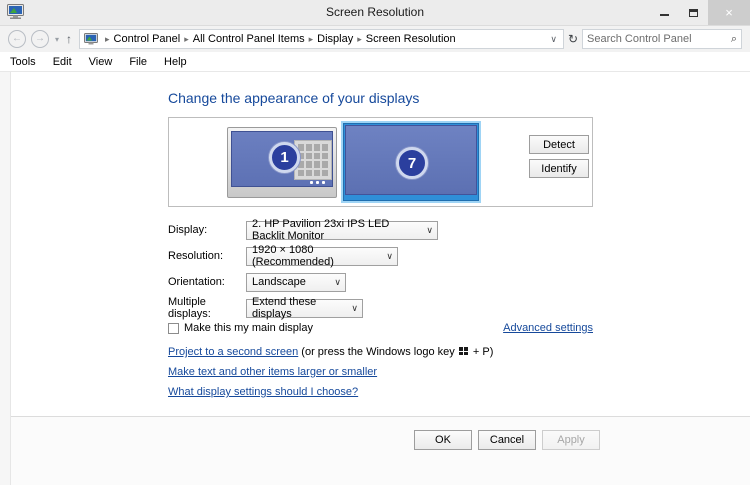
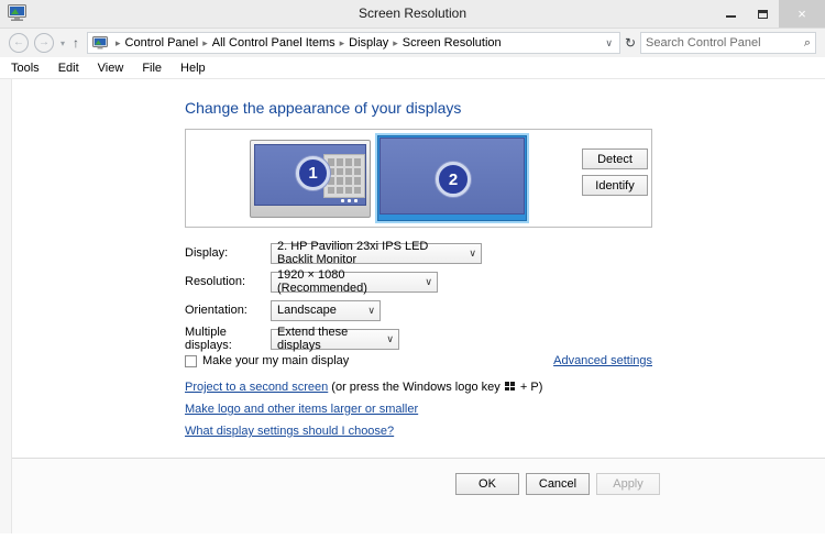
  Screen Resolution
  ×
  ←
  →
  ▾
  ↑
  ▸
  Control Panel
  ▸
  All Control Panel Items
  ▸
  Display
  ▸
  Screen Resolution
  ∨
  ↻
  Search Control Panel
  ⌕
  Tools
  Edit
  View
  File
  Help
  Change the appearance of your displays
  1
- 7
+ 2
  Detect
  Identify
  Display:
  2. HP Pavilion 23xi IPS LED Backlit Monitor
  ∨
  Resolution:
  1920 × 1080 (Recommended)
  ∨
  Orientation:
  Landscape
  ∨
  Multiple displays:
  Extend these displays
  ∨
- Make this my main display
+ Make your my main display
  Advanced settings
  Project to a second screen (or press the Windows logo key + P)
- Make text and other items larger or smaller
+ Make logo and other items larger or smaller
  What display settings should I choose?
  OK
  Cancel
  Apply
